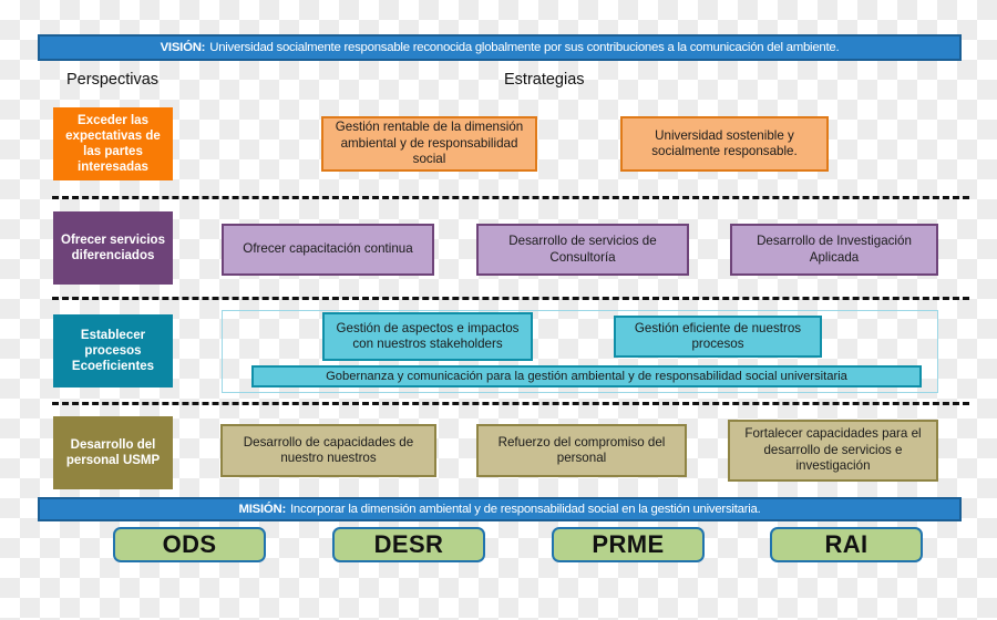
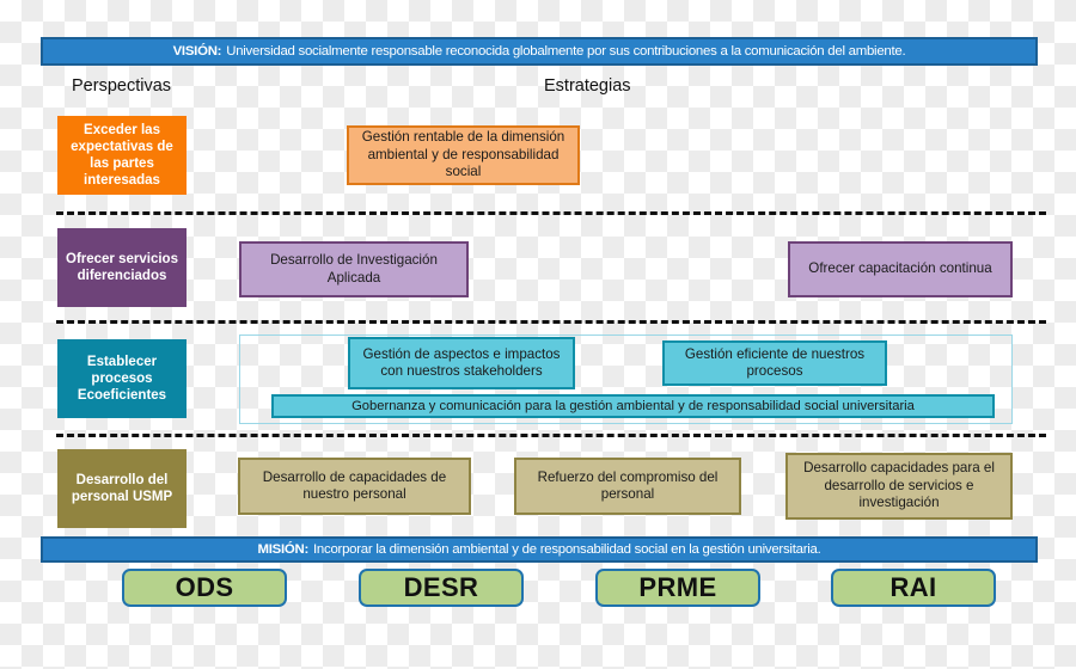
  VISIÓN:
  Universidad socialmente responsable reconocida globalmente por sus contribuciones a la comunicación del ambiente.
  Perspectivas
  Estrategias
  Exceder las expectativas de las partes interesadas
  Gestión rentable de la dimensión ambiental y de responsabilidad social
- Universidad sostenible y socialmente responsable.
  Ofrecer servicios diferenciados
- Ofrecer capacitación continua
+ Desarrollo de Investigación Aplicada
- Desarrollo de servicios de Consultoría
- Desarrollo de Investigación Aplicada
+ Ofrecer capacitación continua
  Establecer procesos Ecoeficientes
  Gestión de aspectos e impactos con nuestros stakeholders
  Gestión eficiente de nuestros procesos
  Gobernanza y comunicación para la gestión ambiental y de responsabilidad social universitaria
  Desarrollo del personal USMP
- Desarrollo de capacidades de nuestro nuestros
+ Desarrollo de capacidades de nuestro personal
  Refuerzo del compromiso del personal
- Fortalecer capacidades para el desarrollo de servicios e investigación
+ Desarrollo capacidades para el desarrollo de servicios e investigación
  MISIÓN:
  Incorporar la dimensión ambiental y de responsabilidad social en la gestión universitaria.
  ODS
  DESR
  PRME
  RAI
